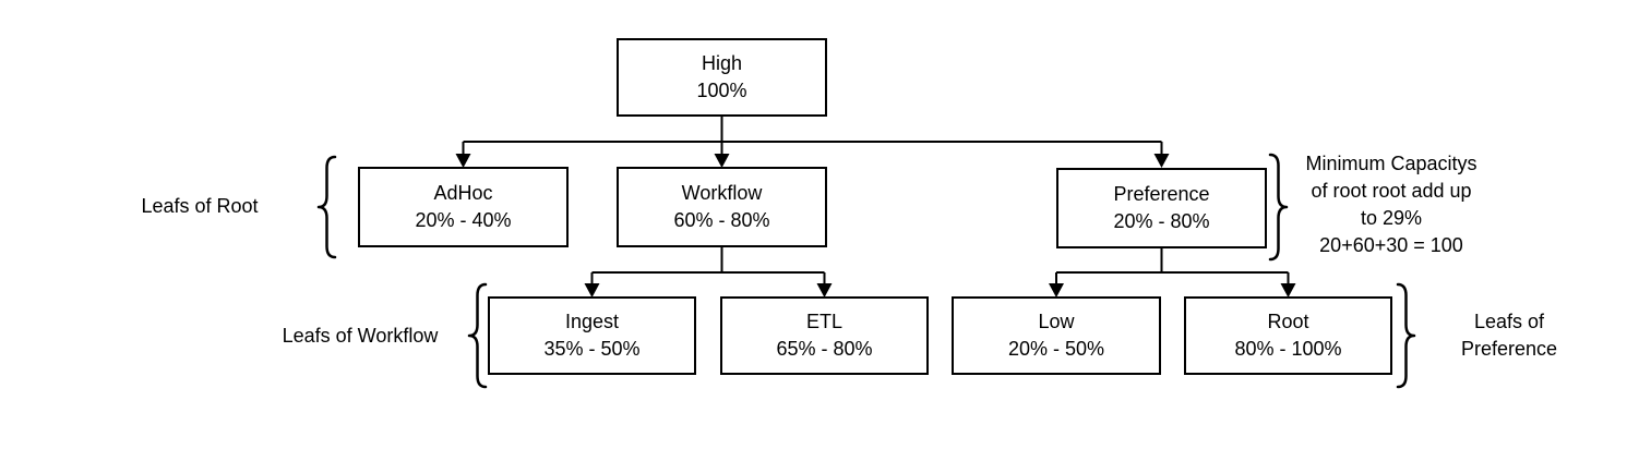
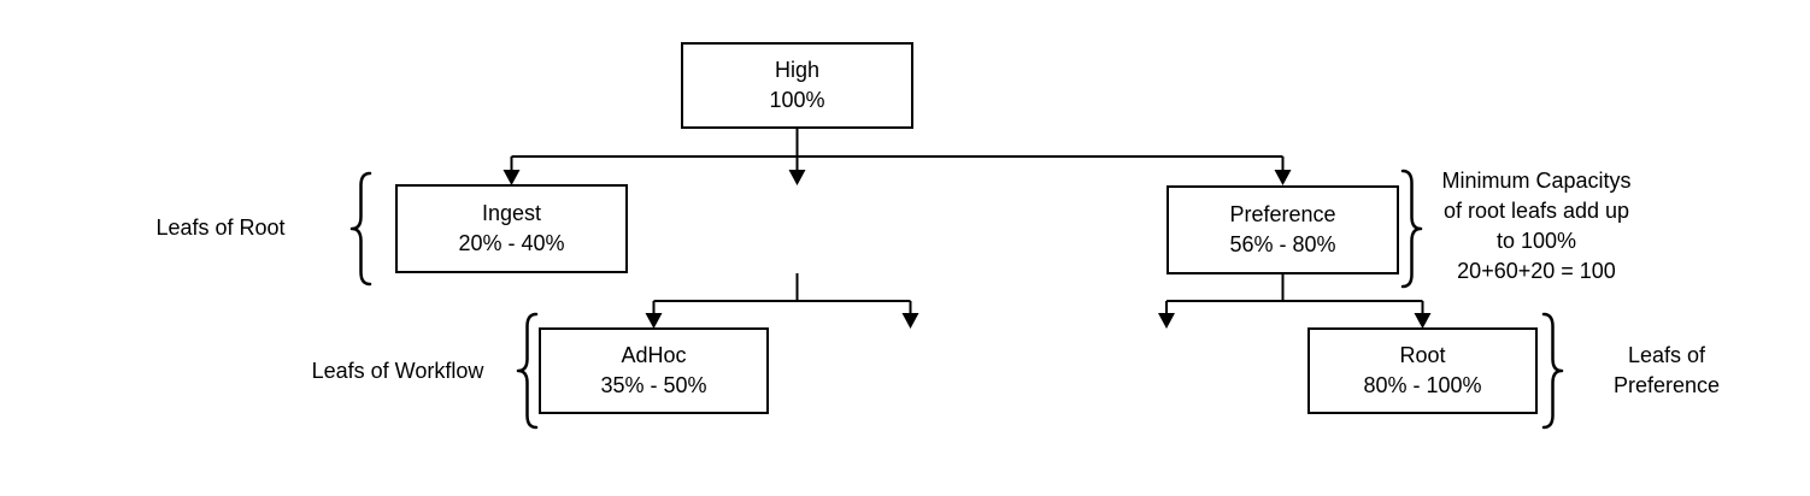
  High
  100%
- AdHoc
+ Ingest
  20% - 40%
- Workflow
- 60% - 80%
  Preference
- 20% - 80%
+ 56% - 80%
- Ingest
+ AdHoc
  35% - 50%
- ETL
- 65% - 80%
- Low
- 20% - 50%
  Root
  80% - 100%
  Leafs of Root
  Leafs of Workflow
  Minimum Capacitys
- of root root add up
+ of root leafs add up
- to 29%
+ to 100%
- 20+60+30 = 100
+ 20+60+20 = 100
  Leafs of
  Preference
